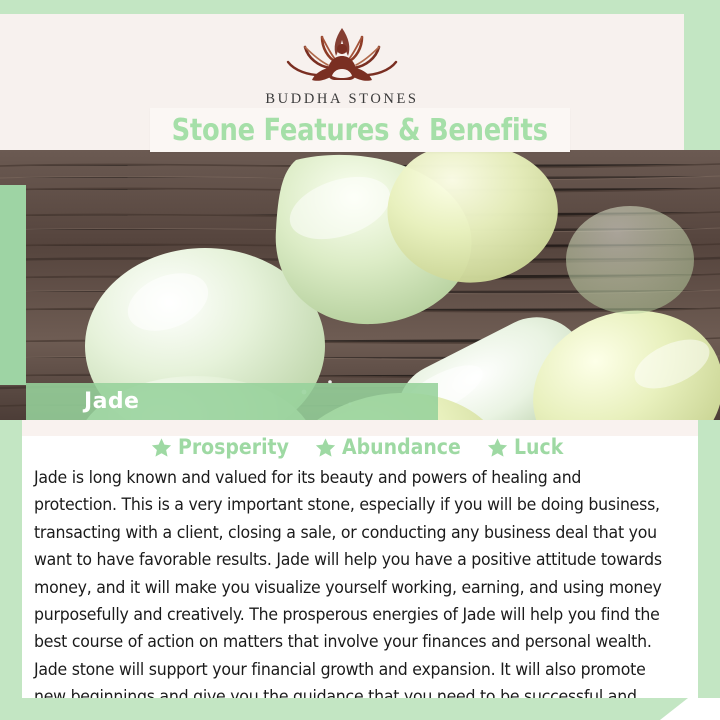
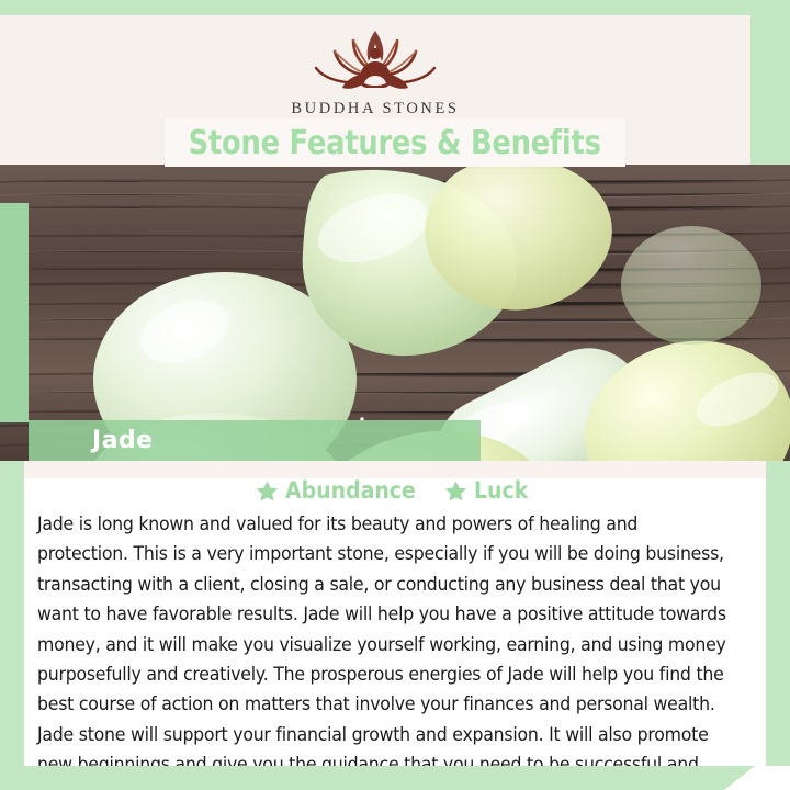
  BUDDHA STONES
  Stone Features & Benefits
  Jade
- Prosperity
  Abundance
  Luck
  Jade is long known and valued for its beauty and powers of healing and protection. This is a very important stone, especially if you will be doing business, transacting with a client, closing a sale, or conducting any business deal that you want to have favorable results. Jade will help you have a positive attitude towards money, and it will make you visualize yourself working, earning, and using money purposefully and creatively. The prosperous energies of Jade will help you find the best course of action on matters that involve your finances and personal wealth. Jade stone will support your financial growth and expansion. It will also promote new beginnings and give you the guidance that you need to be successful and
